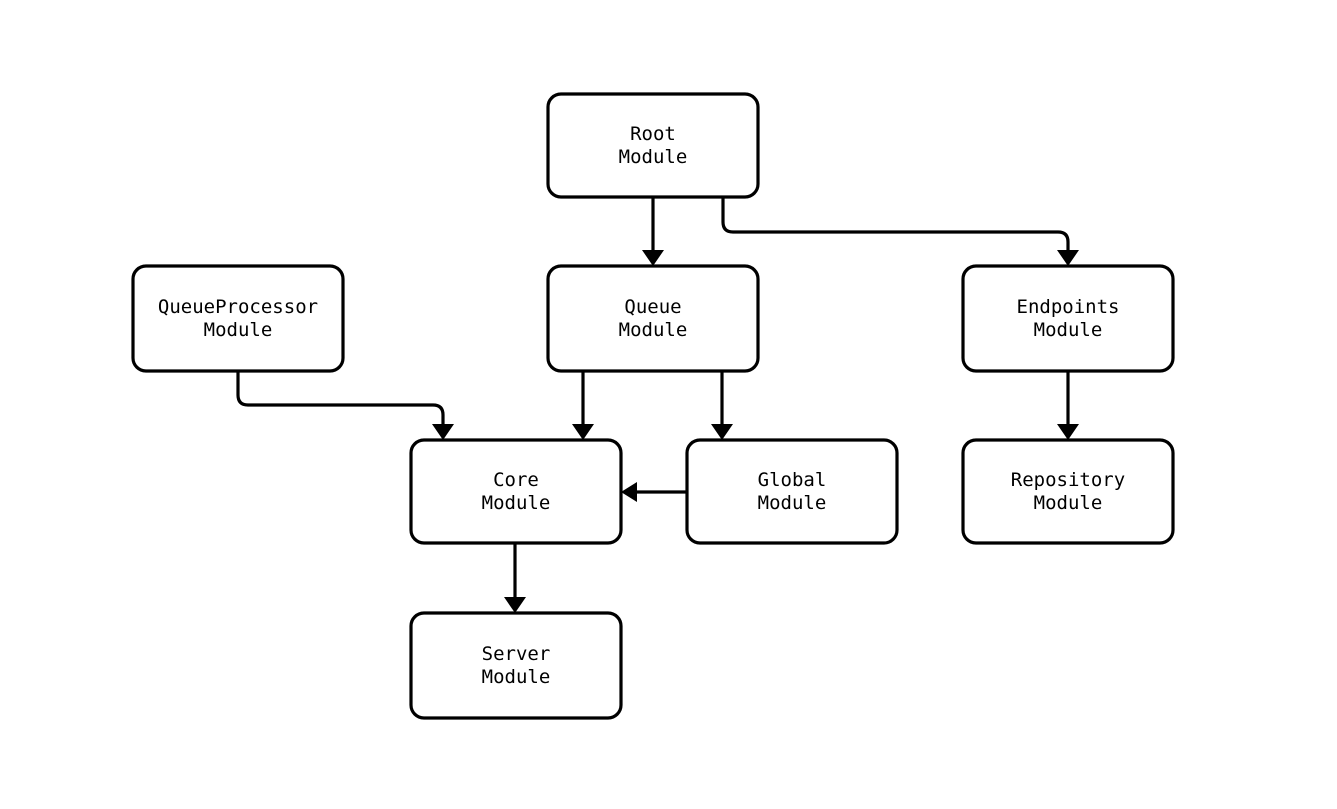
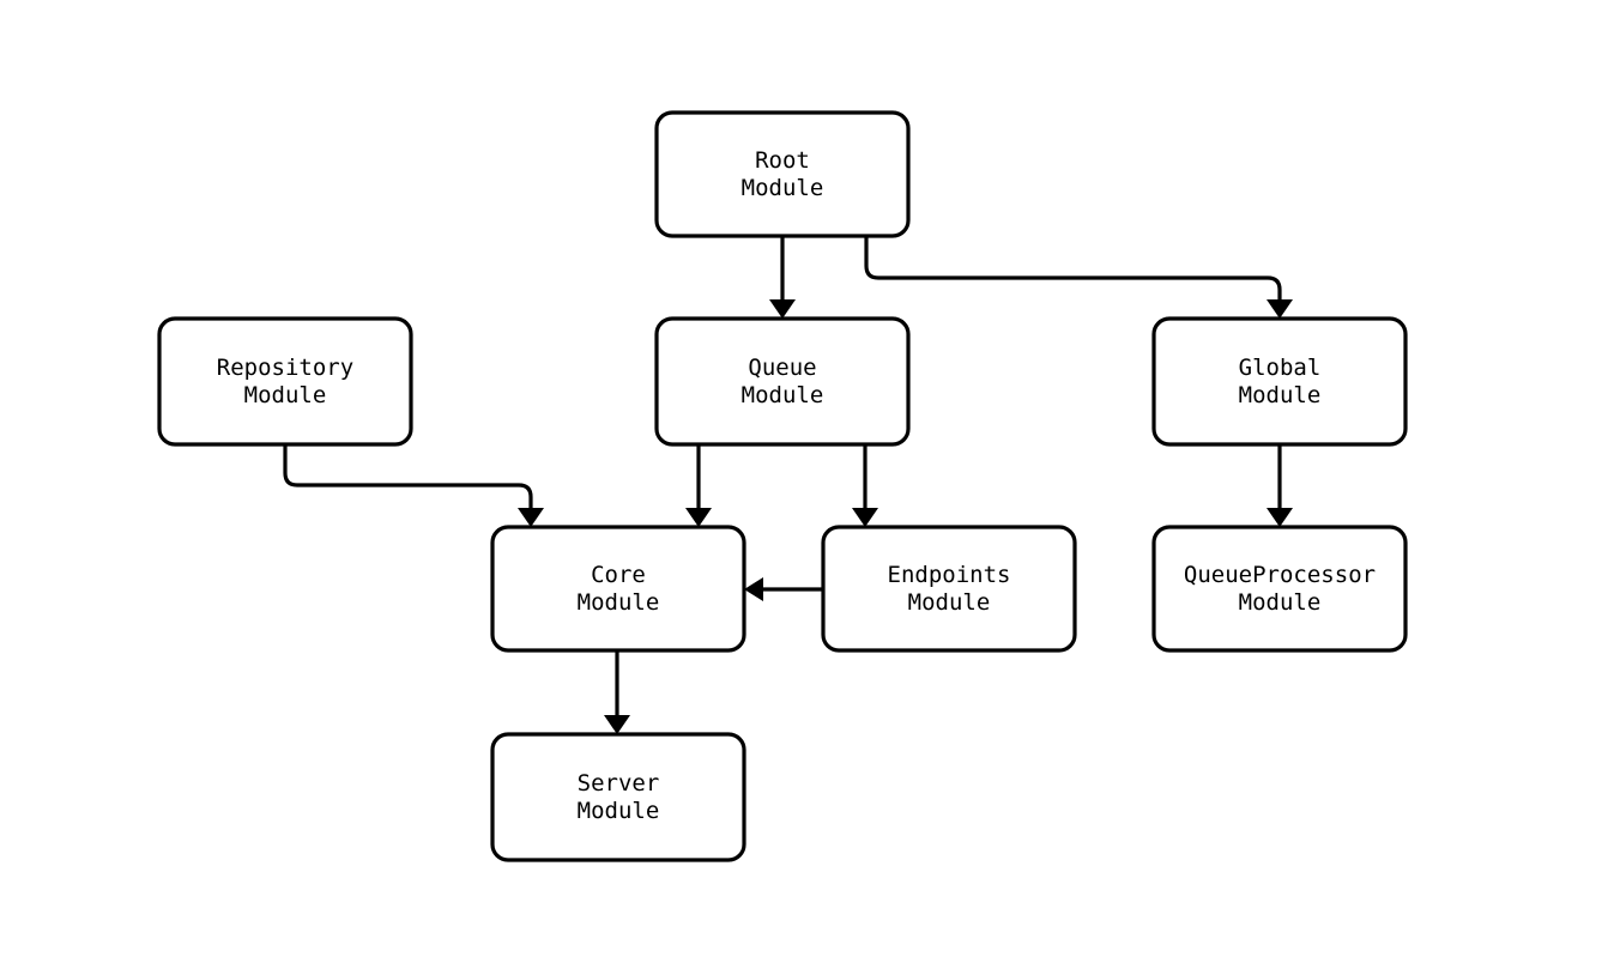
  Root
  Module
- QueueProcessor
+ Repository
  Module
  Queue
  Module
- Endpoints
+ Global
  Module
  Core
  Module
- Global
+ Endpoints
  Module
- Repository
+ QueueProcessor
  Module
  Server
  Module
